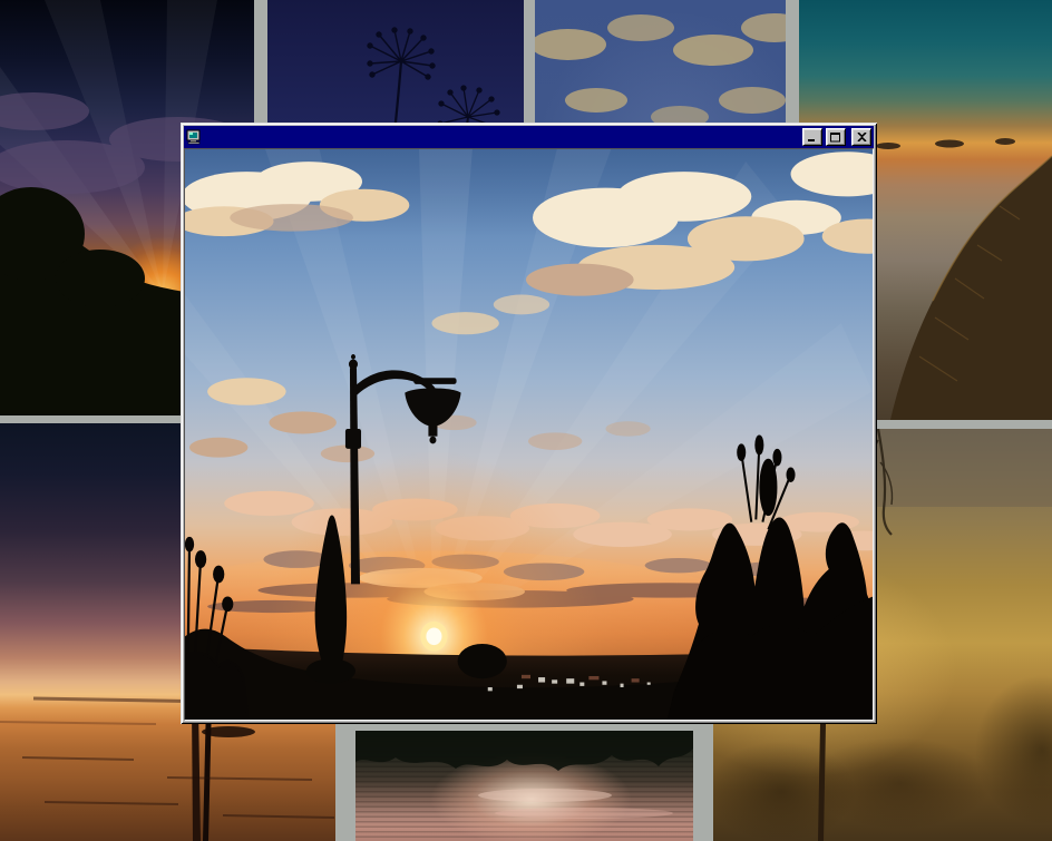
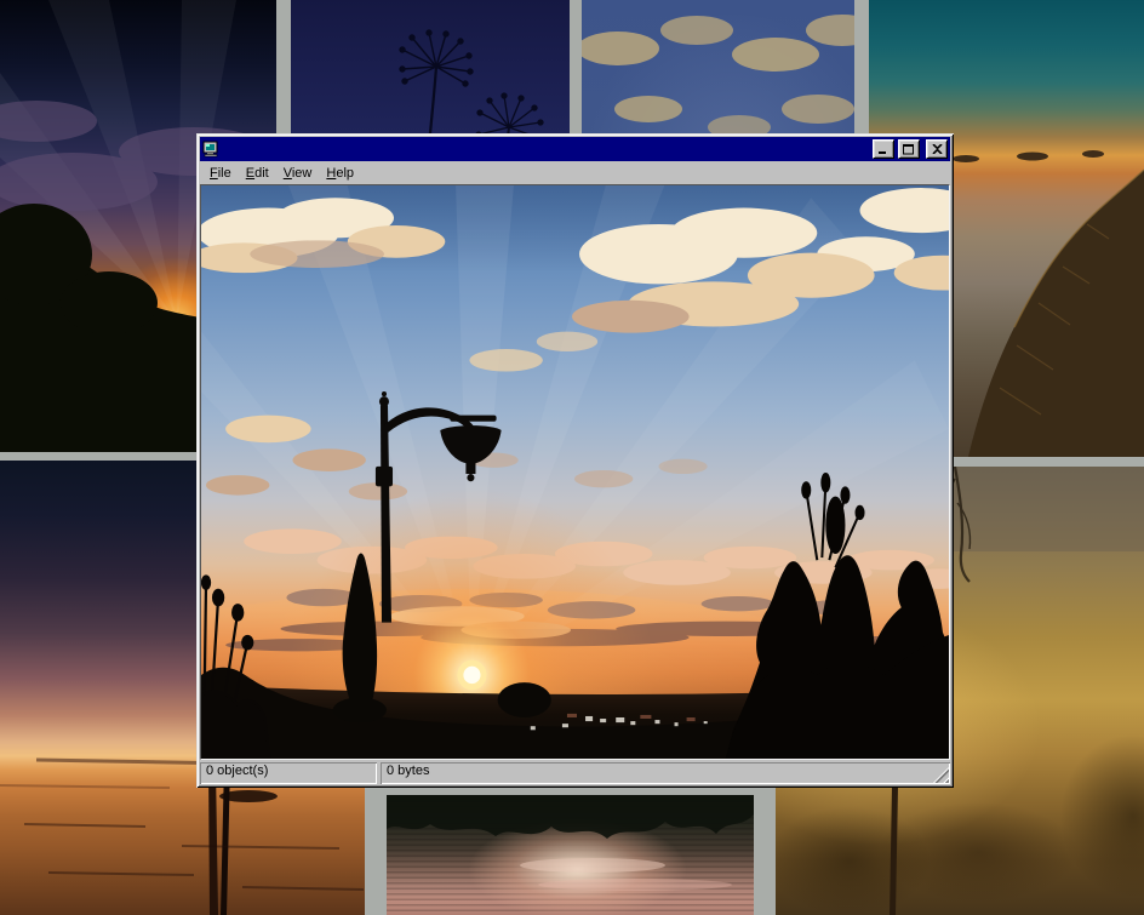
+ File
+ Edit
+ View
+ Help
+ 0 object(s)
+ 0 bytes
